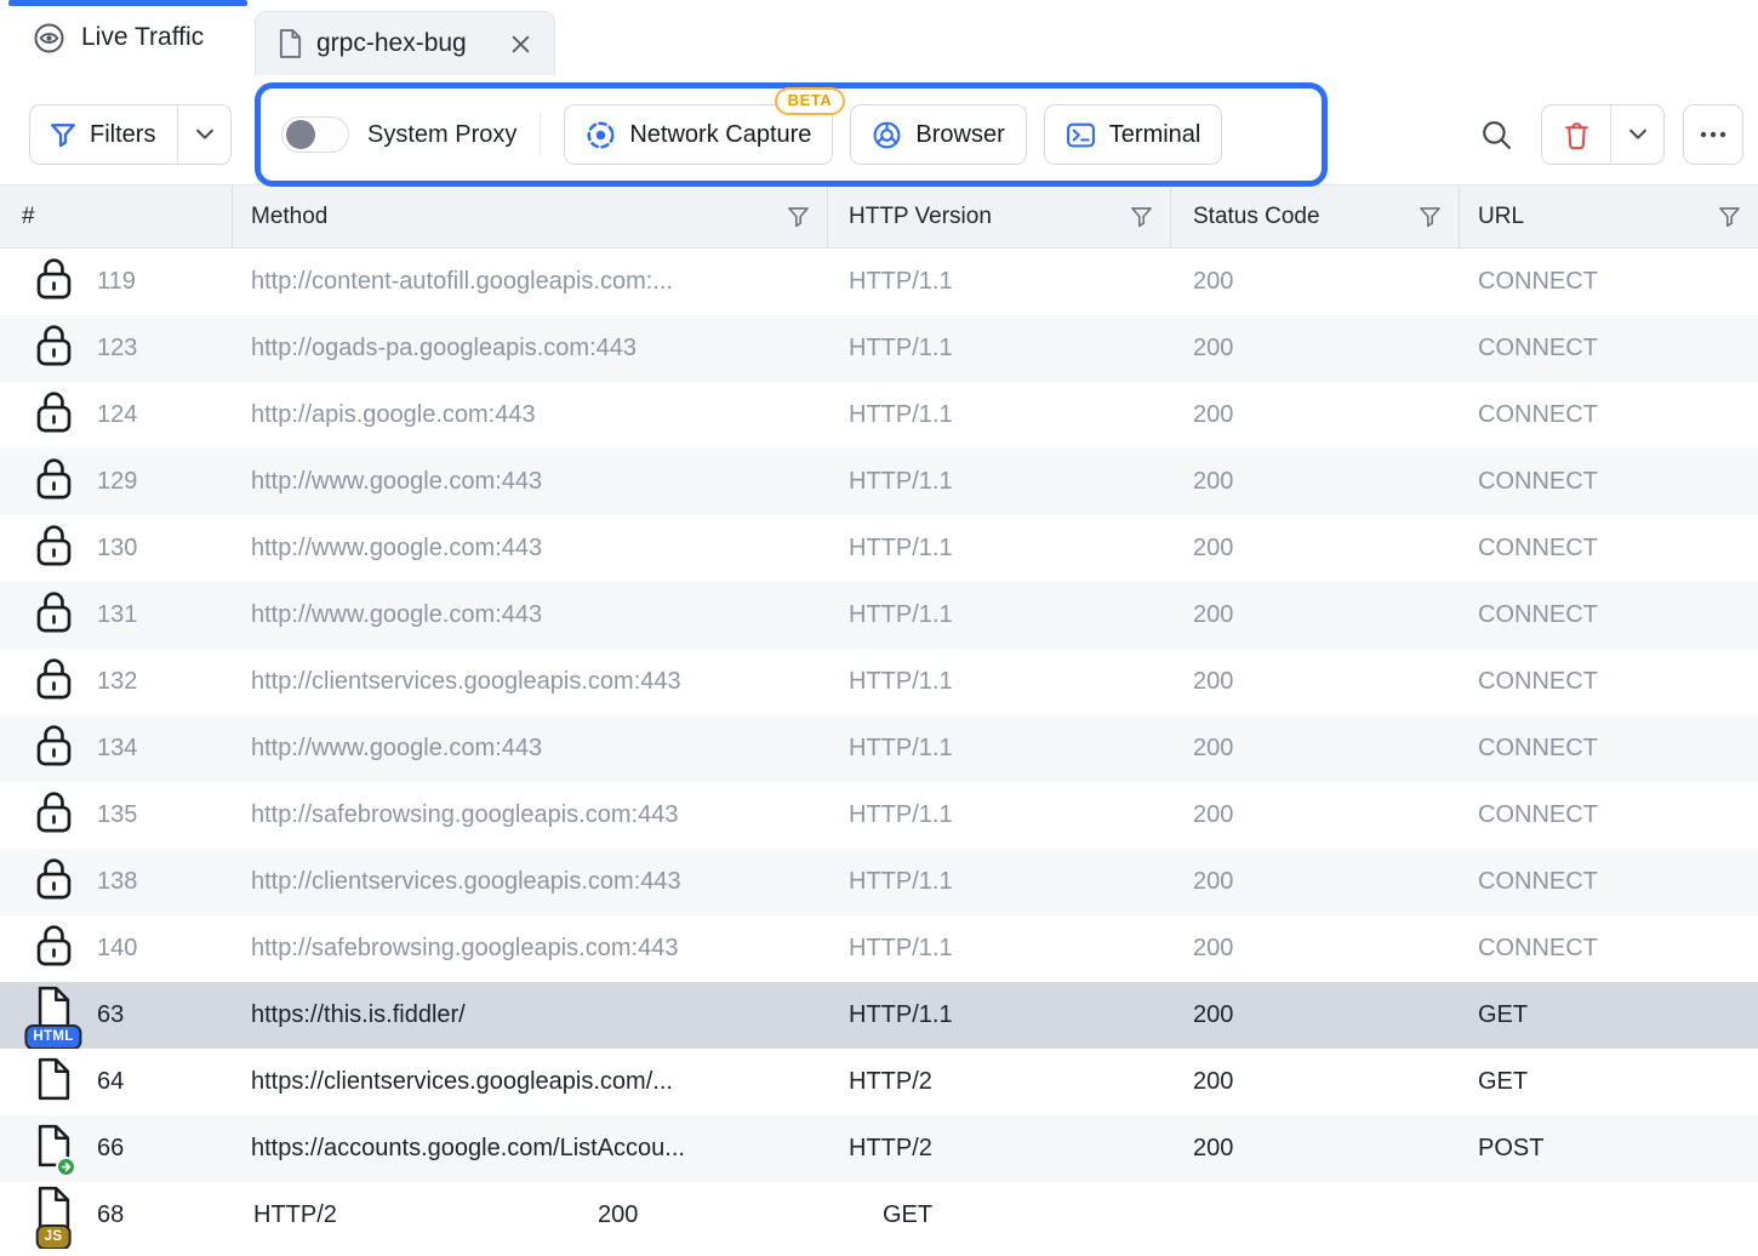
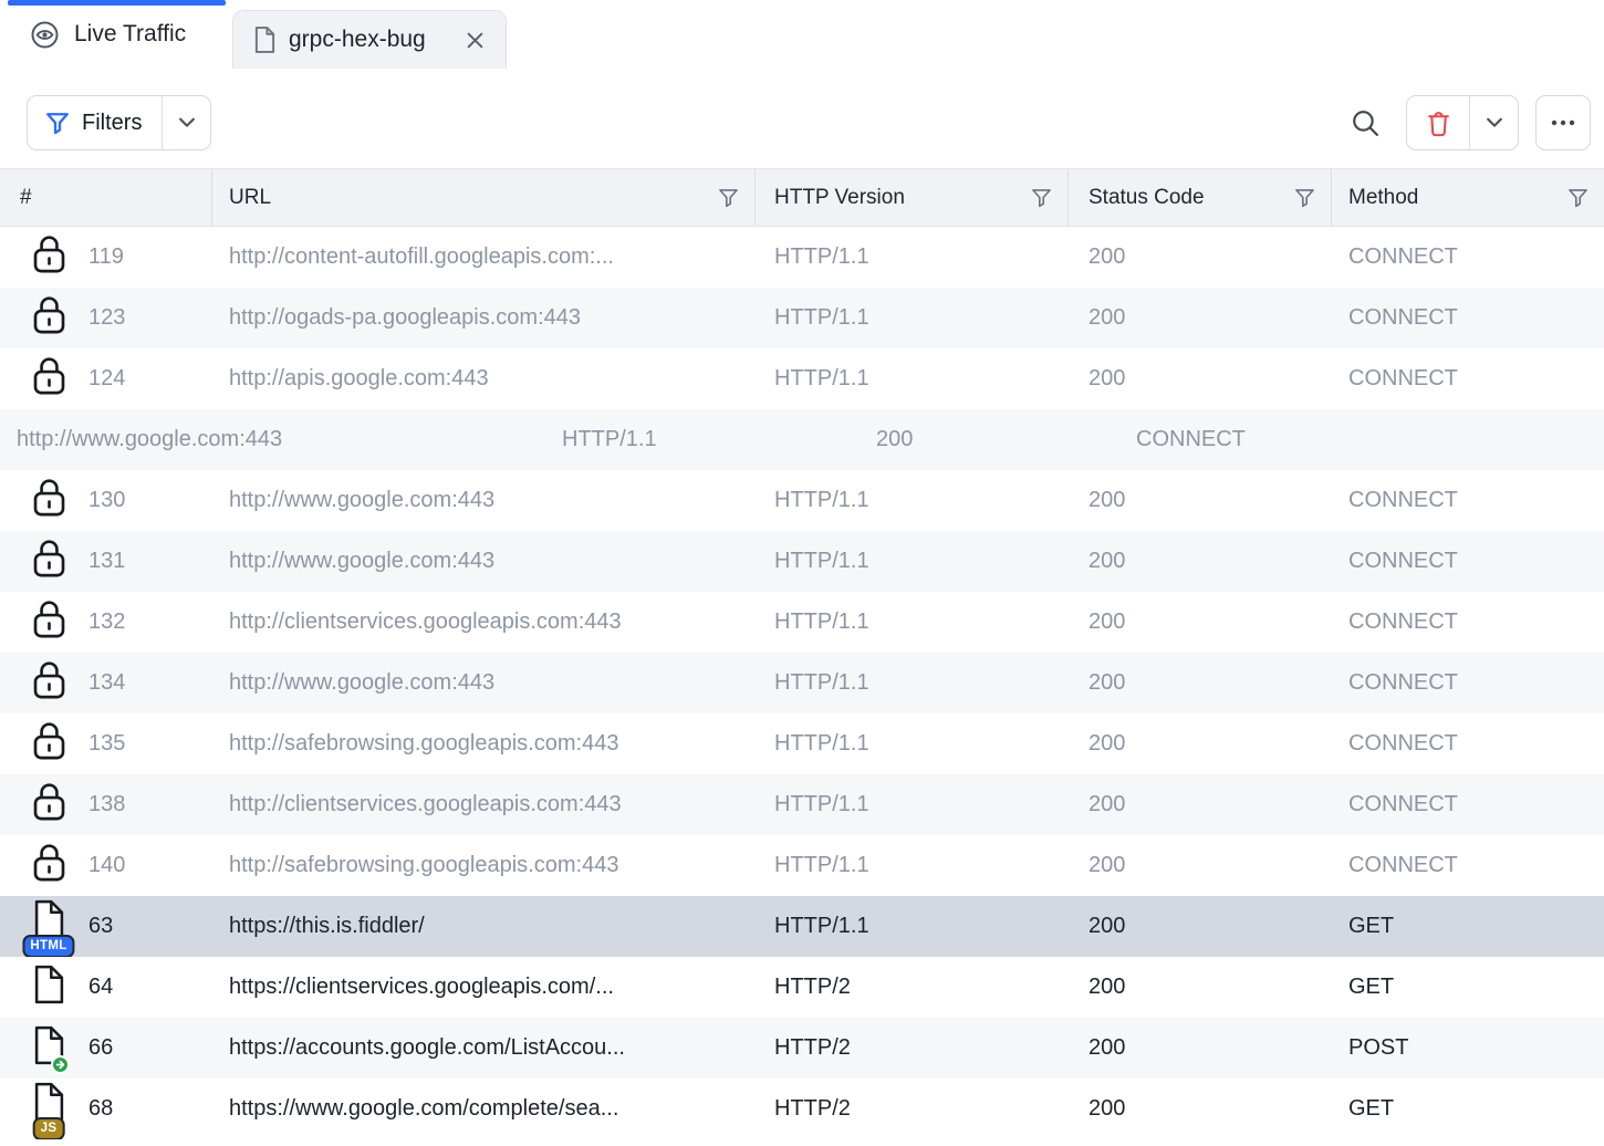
  Live Traffic
  grpc-hex-bug
  Filters
- System Proxy
- Network Capture
- BETA
- Browser
- Terminal
  #
- Method
+ URL
  HTTP Version
  Status Code
- URL
+ Method
  119
  http://content-autofill.googleapis.com:...
  HTTP/1.1
  200
  CONNECT
  123
  http://ogads-pa.googleapis.com:443
  HTTP/1.1
  200
  CONNECT
  124
  http://apis.google.com:443
  HTTP/1.1
  200
  CONNECT
- 129
  http://www.google.com:443
  HTTP/1.1
  200
  CONNECT
  130
  http://www.google.com:443
  HTTP/1.1
  200
  CONNECT
  131
  http://www.google.com:443
  HTTP/1.1
  200
  CONNECT
  132
  http://clientservices.googleapis.com:443
  HTTP/1.1
  200
  CONNECT
  134
  http://www.google.com:443
  HTTP/1.1
  200
  CONNECT
  135
  http://safebrowsing.googleapis.com:443
  HTTP/1.1
  200
  CONNECT
  138
  http://clientservices.googleapis.com:443
  HTTP/1.1
  200
  CONNECT
  140
  http://safebrowsing.googleapis.com:443
  HTTP/1.1
  200
  CONNECT
  HTML
  63
  https://this.is.fiddler/
  HTTP/1.1
  200
  GET
  64
  https://clientservices.googleapis.com/...
  HTTP/2
  200
  GET
  66
  https://accounts.google.com/ListAccou...
  HTTP/2
  200
  POST
  JS
  68
+ https://www.google.com/complete/sea...
  HTTP/2
  200
  GET
